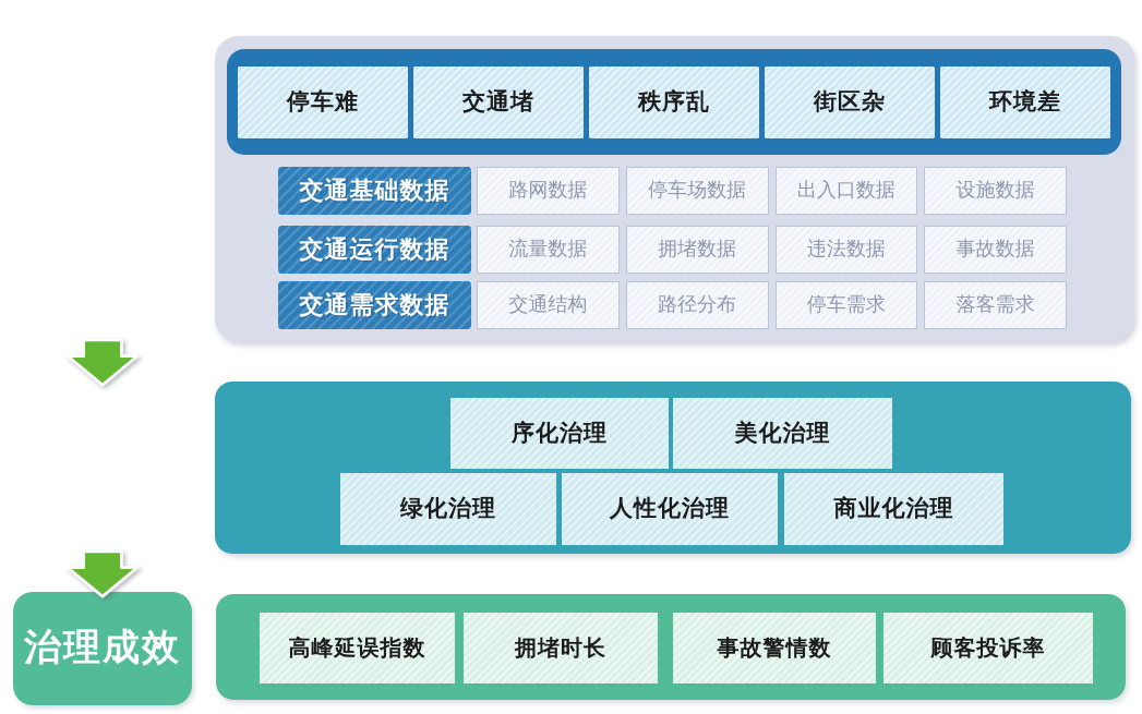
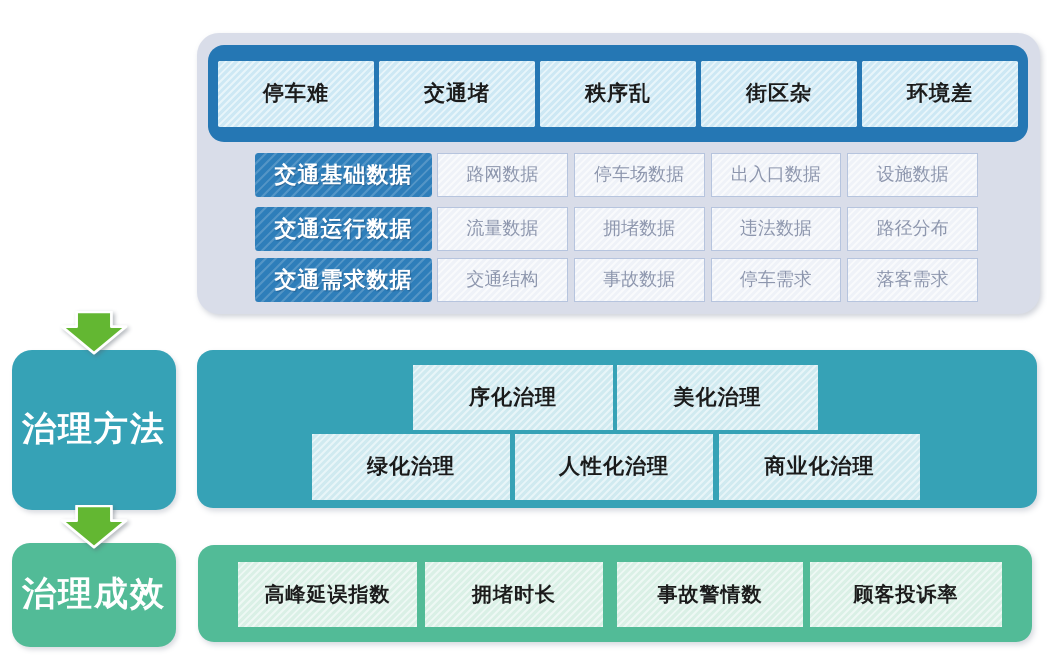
+ 治理方法
  治理成效
  停车难
  交通堵
  秩序乱
  街区杂
  环境差
  交通基础数据
  路网数据
  停车场数据
  出入口数据
  设施数据
  交通运行数据
  流量数据
  拥堵数据
  违法数据
- 事故数据
+ 路径分布
  交通需求数据
  交通结构
- 路径分布
+ 事故数据
  停车需求
  落客需求
  序化治理
  美化治理
  绿化治理
  人性化治理
  商业化治理
  高峰延误指数
  拥堵时长
  事故警情数
  顾客投诉率
